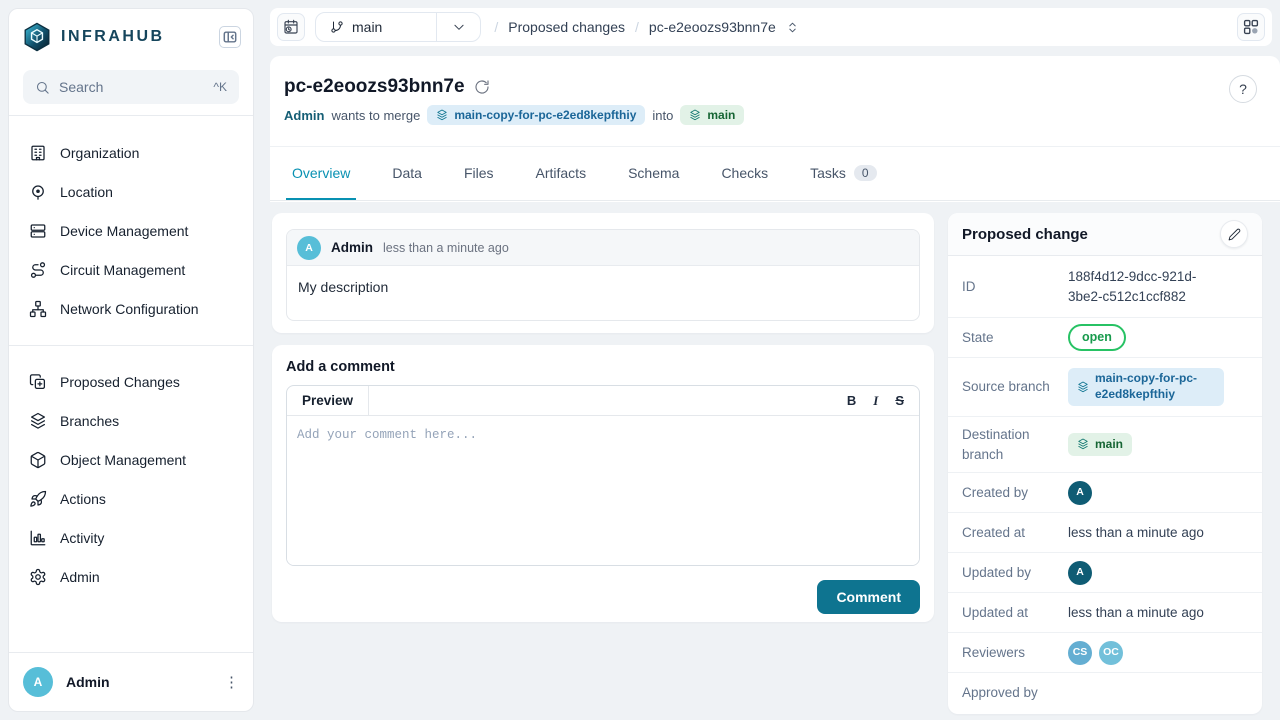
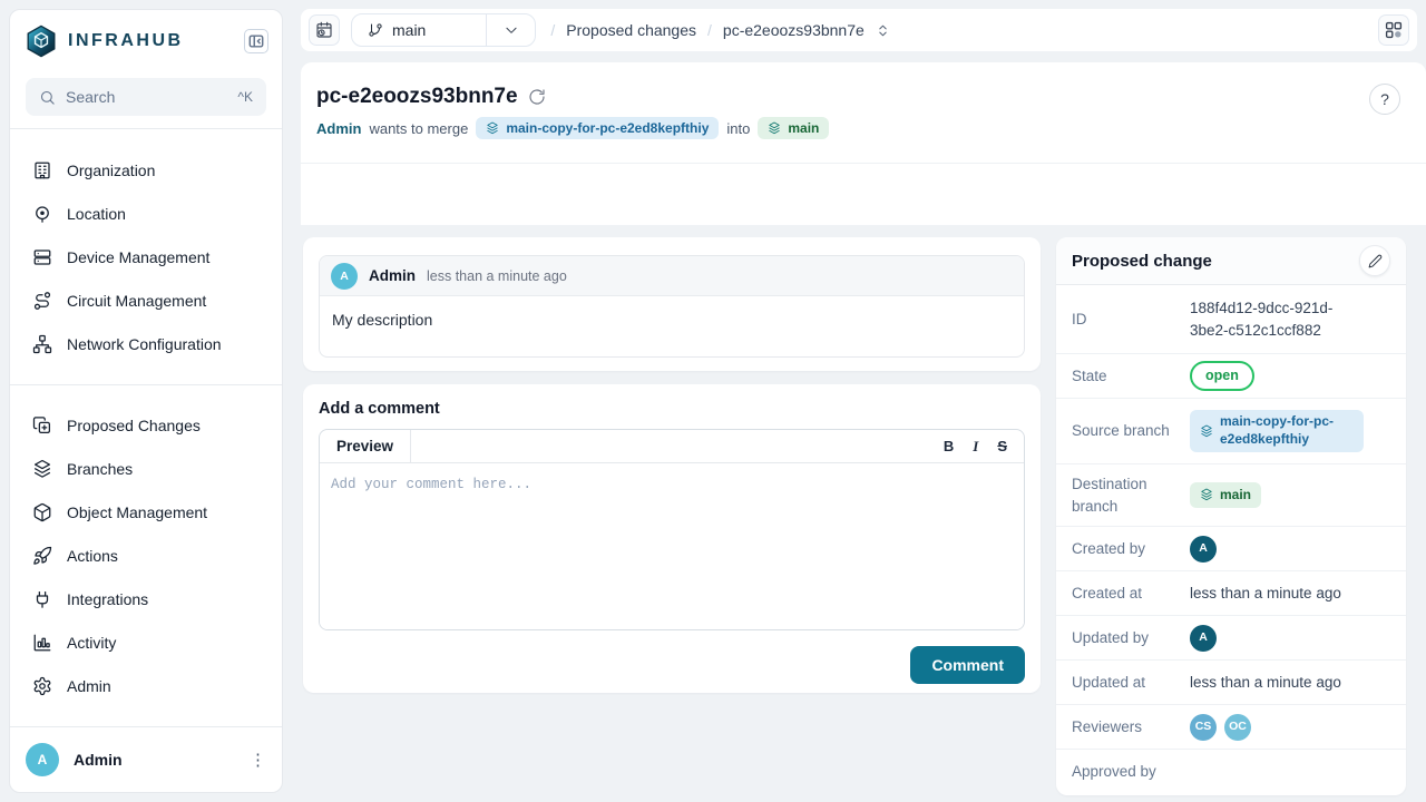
  INFRAHUB
  Search
  ^K
  Organization
  Location
  Device Management
  Circuit Management
  Network Configuration
  Proposed Changes
  Branches
  Object Management
  Actions
+ Integrations
  Activity
  Admin
  A
  Admin
  ⋮
  main
  /
  Proposed changes
  /
  pc-e2eoozs93bnn7e
  pc-e2eoozs93bnn7e
  Admin
  wants to merge
  main-copy-for-pc-e2ed8kepfthiy
  into
  main
  ?
- Overview
- Data
- Files
- Artifacts
- Schema
- Checks
- Tasks
- 0
  A
  Admin
  less than a minute ago
  My description
  Add a comment
  Preview
  B
  I
  S
  Add your comment here...
  Comment
  Proposed change
  ID
  188f4d12-9dcc-921d-3be2-c512c1ccf882
  State
  open
  Source branch
  main-copy-for-pc-e2ed8kepfthiy
  Destination branch
  main
  Created by
  A
  Created at
  less than a minute ago
  Updated by
  A
  Updated at
  less than a minute ago
  Reviewers
  CS
  OC
  Approved by
